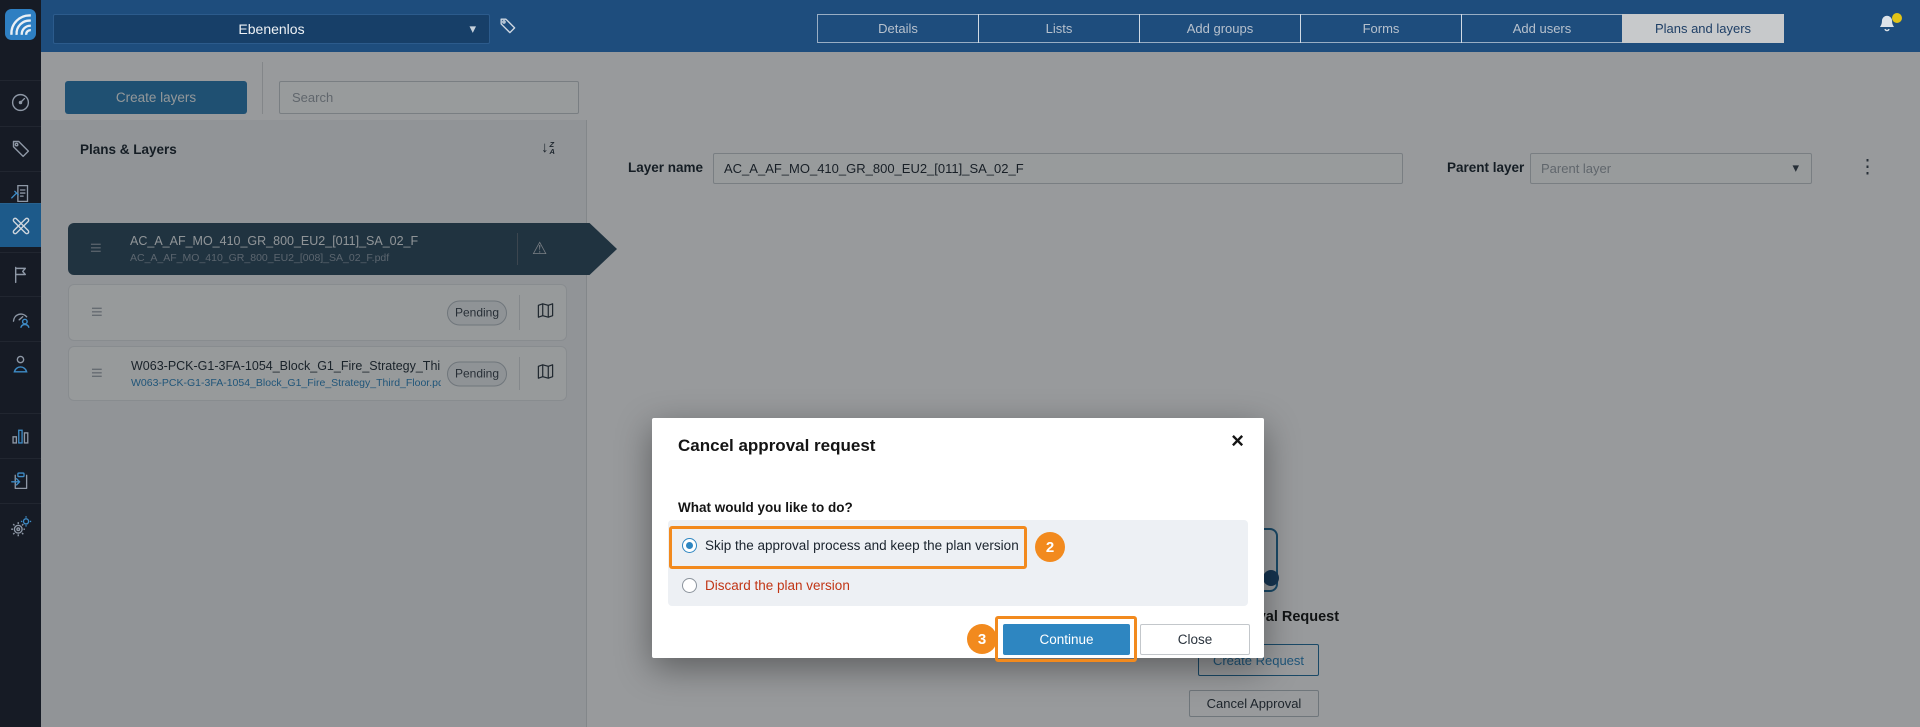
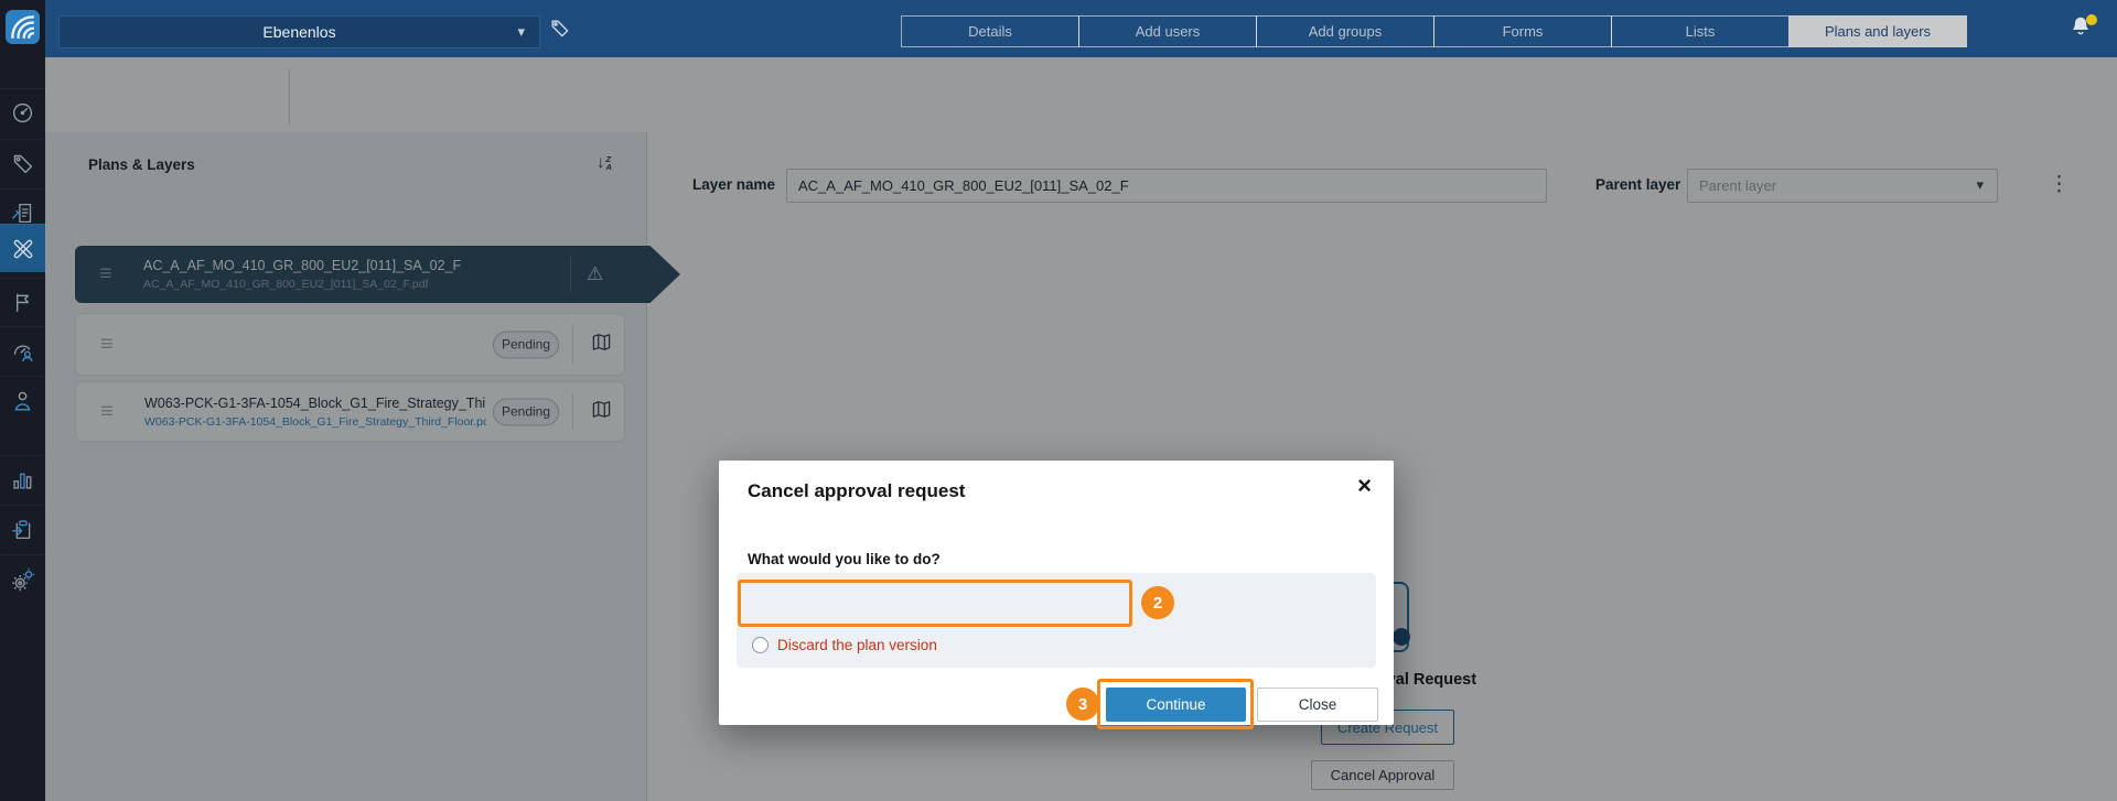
  Ebenenlos
  ▾
  Details
- Lists
+ Add users
  Add groups
  Forms
- Add users
+ Lists
  Plans and layers
- Create layers
- Search
  Plans & Layers
  ↓
  Z
  A
  ≡
  AC_A_AF_MO_410_GR_800_EU2_[011]_SA_02_F
- AC_A_AF_MO_410_GR_800_EU2_[008]_SA_02_F.pdf
+ AC_A_AF_MO_410_GR_800_EU2_[011]_SA_02_F.pdf
  ⚠
  ≡
  Pending
  ≡
  W063-PCK-G1-3FA-1054_Block_G1_Fire_Strategy_Thi
  W063-PCK-G1-3FA-1054_Block_G1_Fire_Strategy_Third_Floor.pd
  Pending
  Layer name
  AC_A_AF_MO_410_GR_800_EU2_[011]_SA_02_F
  Parent layer
  Parent layer
  ▾
  ⋮
  Create Request
  Cancel Approval
  Cancel approval request
  ×
  What would you like to do?
- Skip the approval process and keep the plan version
  Discard the plan version
  Continue
  Close
  2
  3
